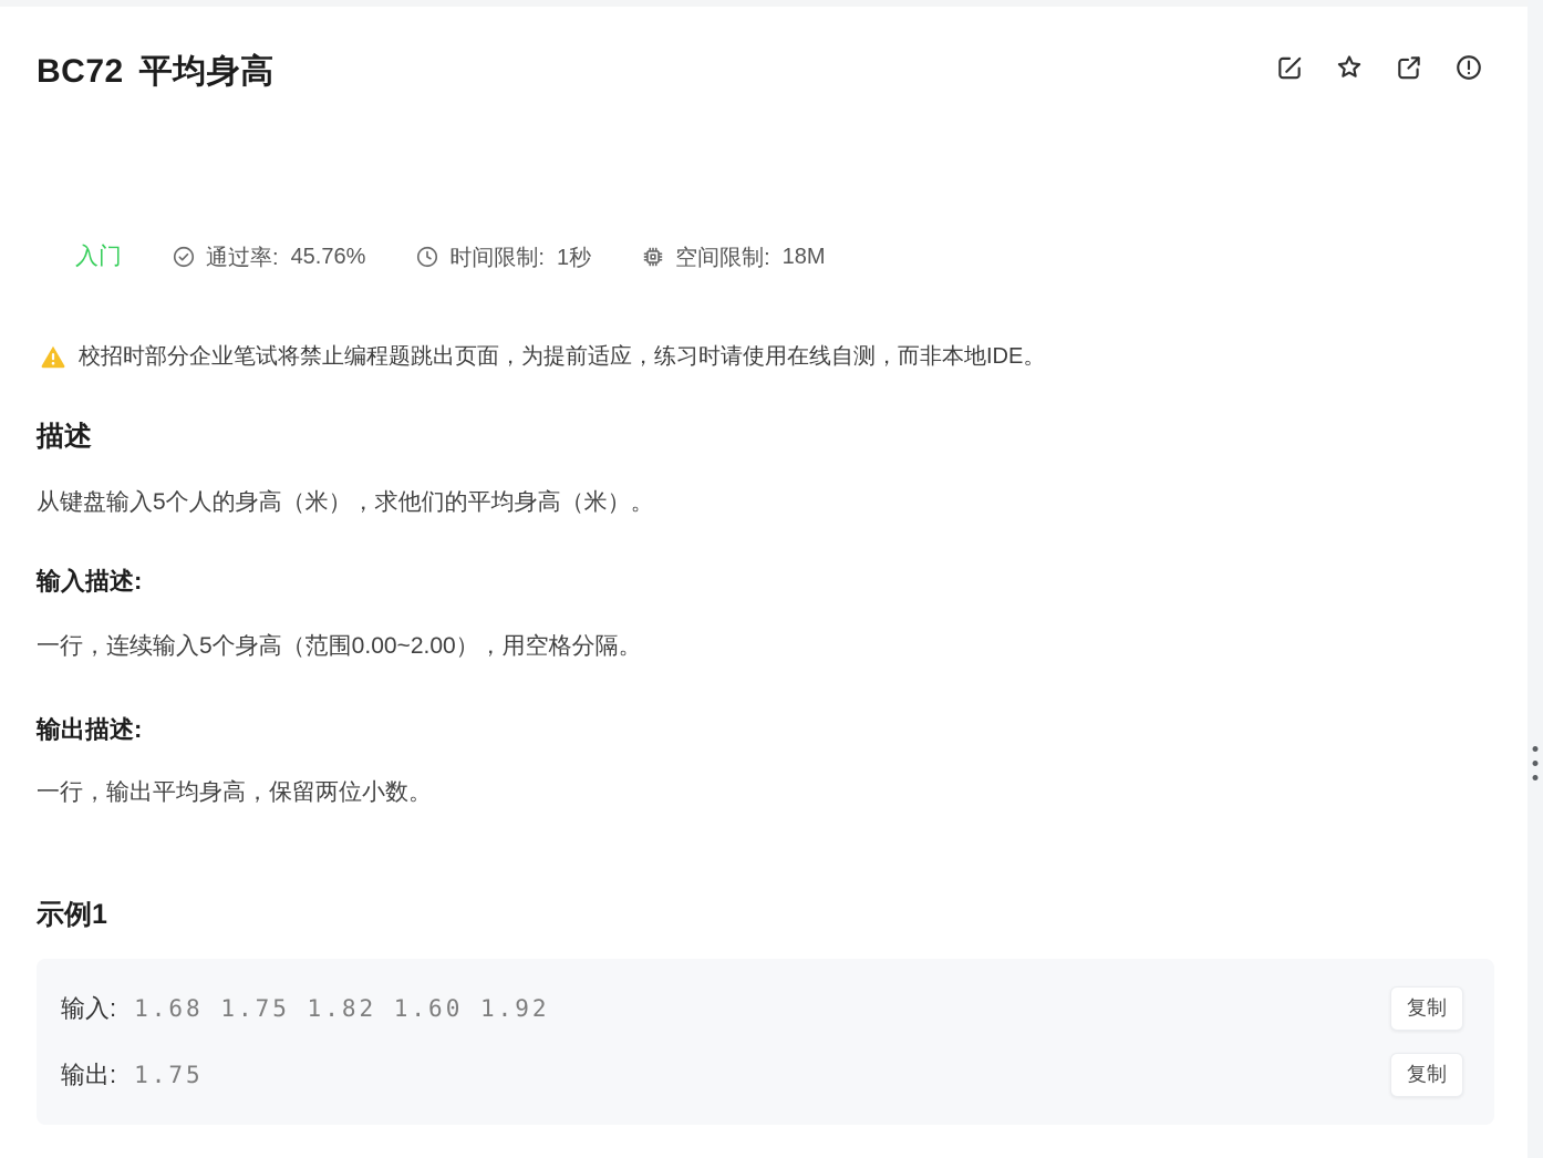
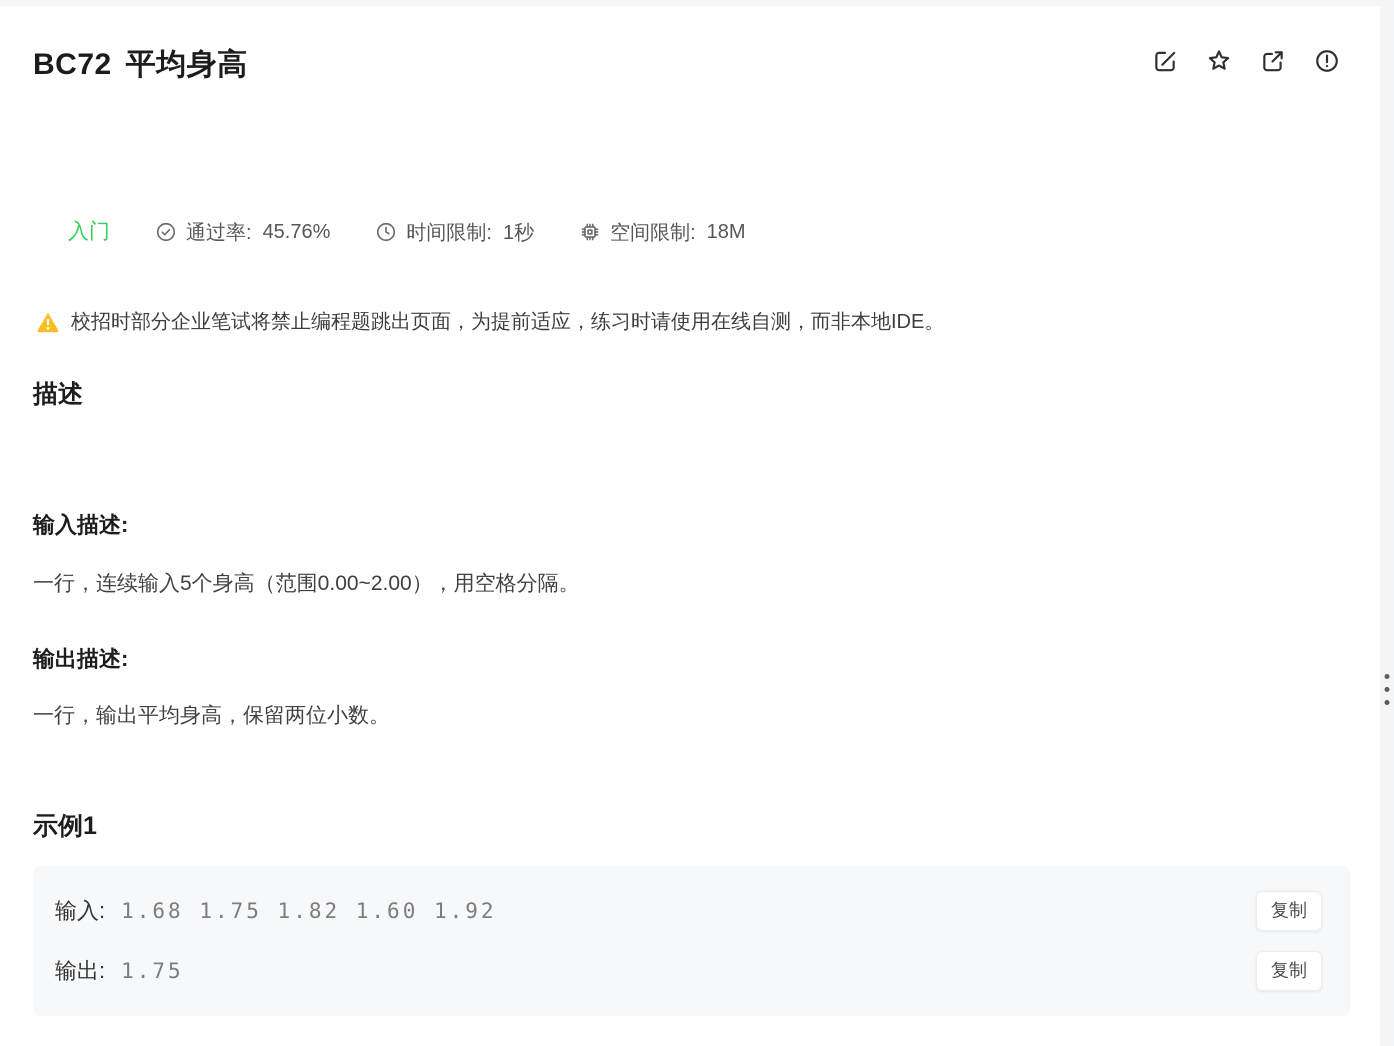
  BC72
  平均身高
  入门
  通过率:
  45.76%
  时间限制:
  1秒
  空间限制:
  18M
  校招时部分企业笔试将禁止编程题跳出页面，为提前适应，练习时请使用在线自测，而非本地IDE。
  描述
- 从键盘输入5个人的身高（米），求他们的平均身高（米）。
  输入描述:
  一行，连续输入5个身高（范围0.00~2.00），用空格分隔。
  输出描述:
  一行，输出平均身高，保留两位小数。
  示例1
  输入:
  1.68 1.75 1.82 1.60 1.92
  复制
  输出:
  1.75
  复制
